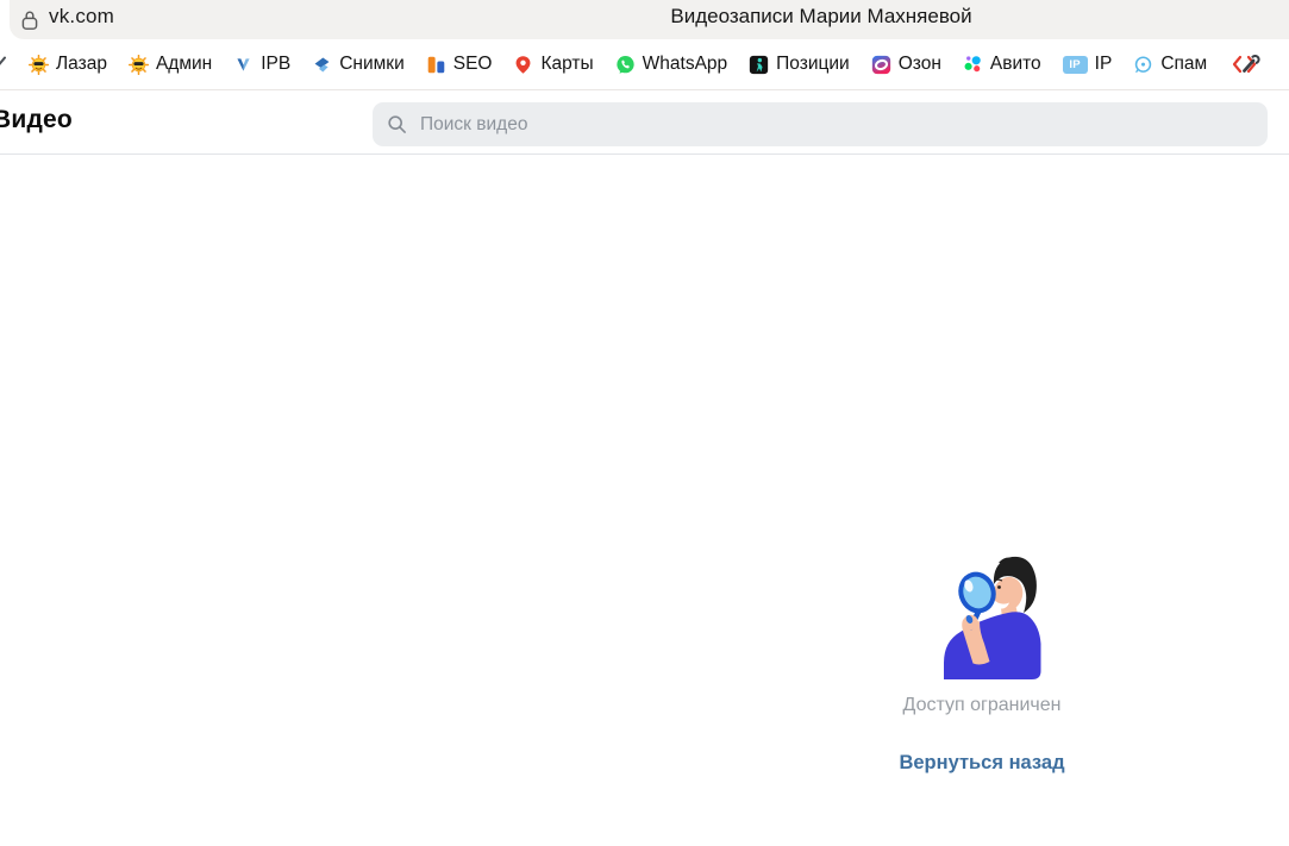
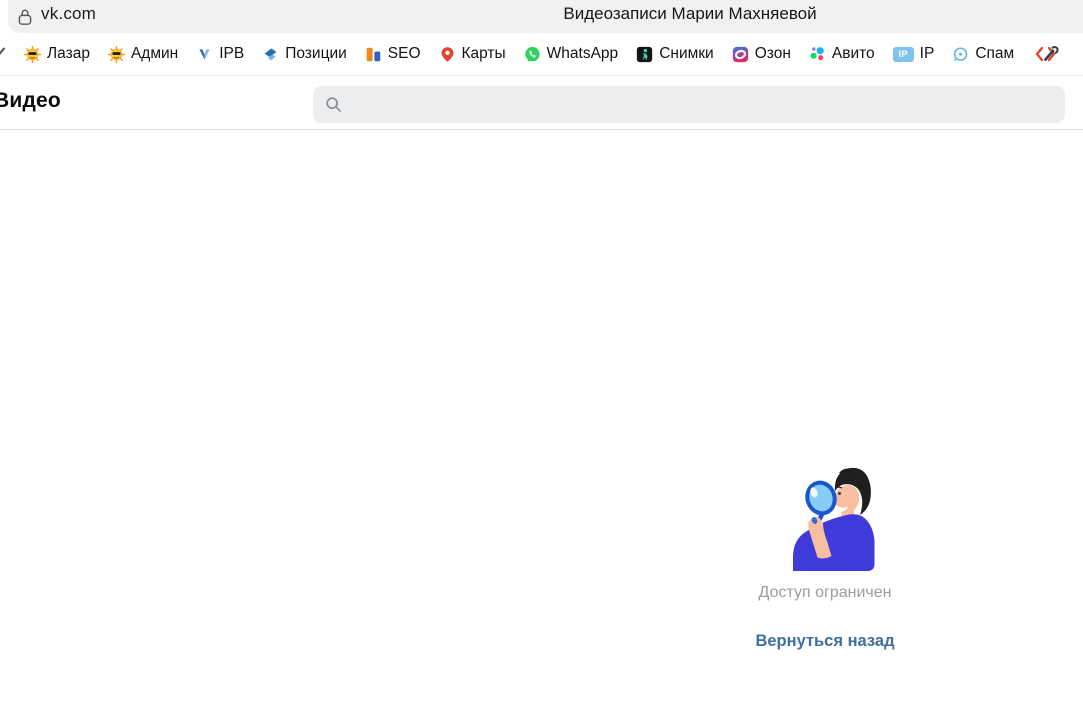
  vk.com
  Видеозаписи Марии Махняевой
  Лазар
  Админ
  IPB
- Снимки
+ Позиции
  SEO
  Карты
  WhatsApp
- Позиции
+ Снимки
  Озон
  Авито
  IP
  IP
  Спам
  Видео
- Поиск видео
  Доступ ограничен
  Вернуться назад
